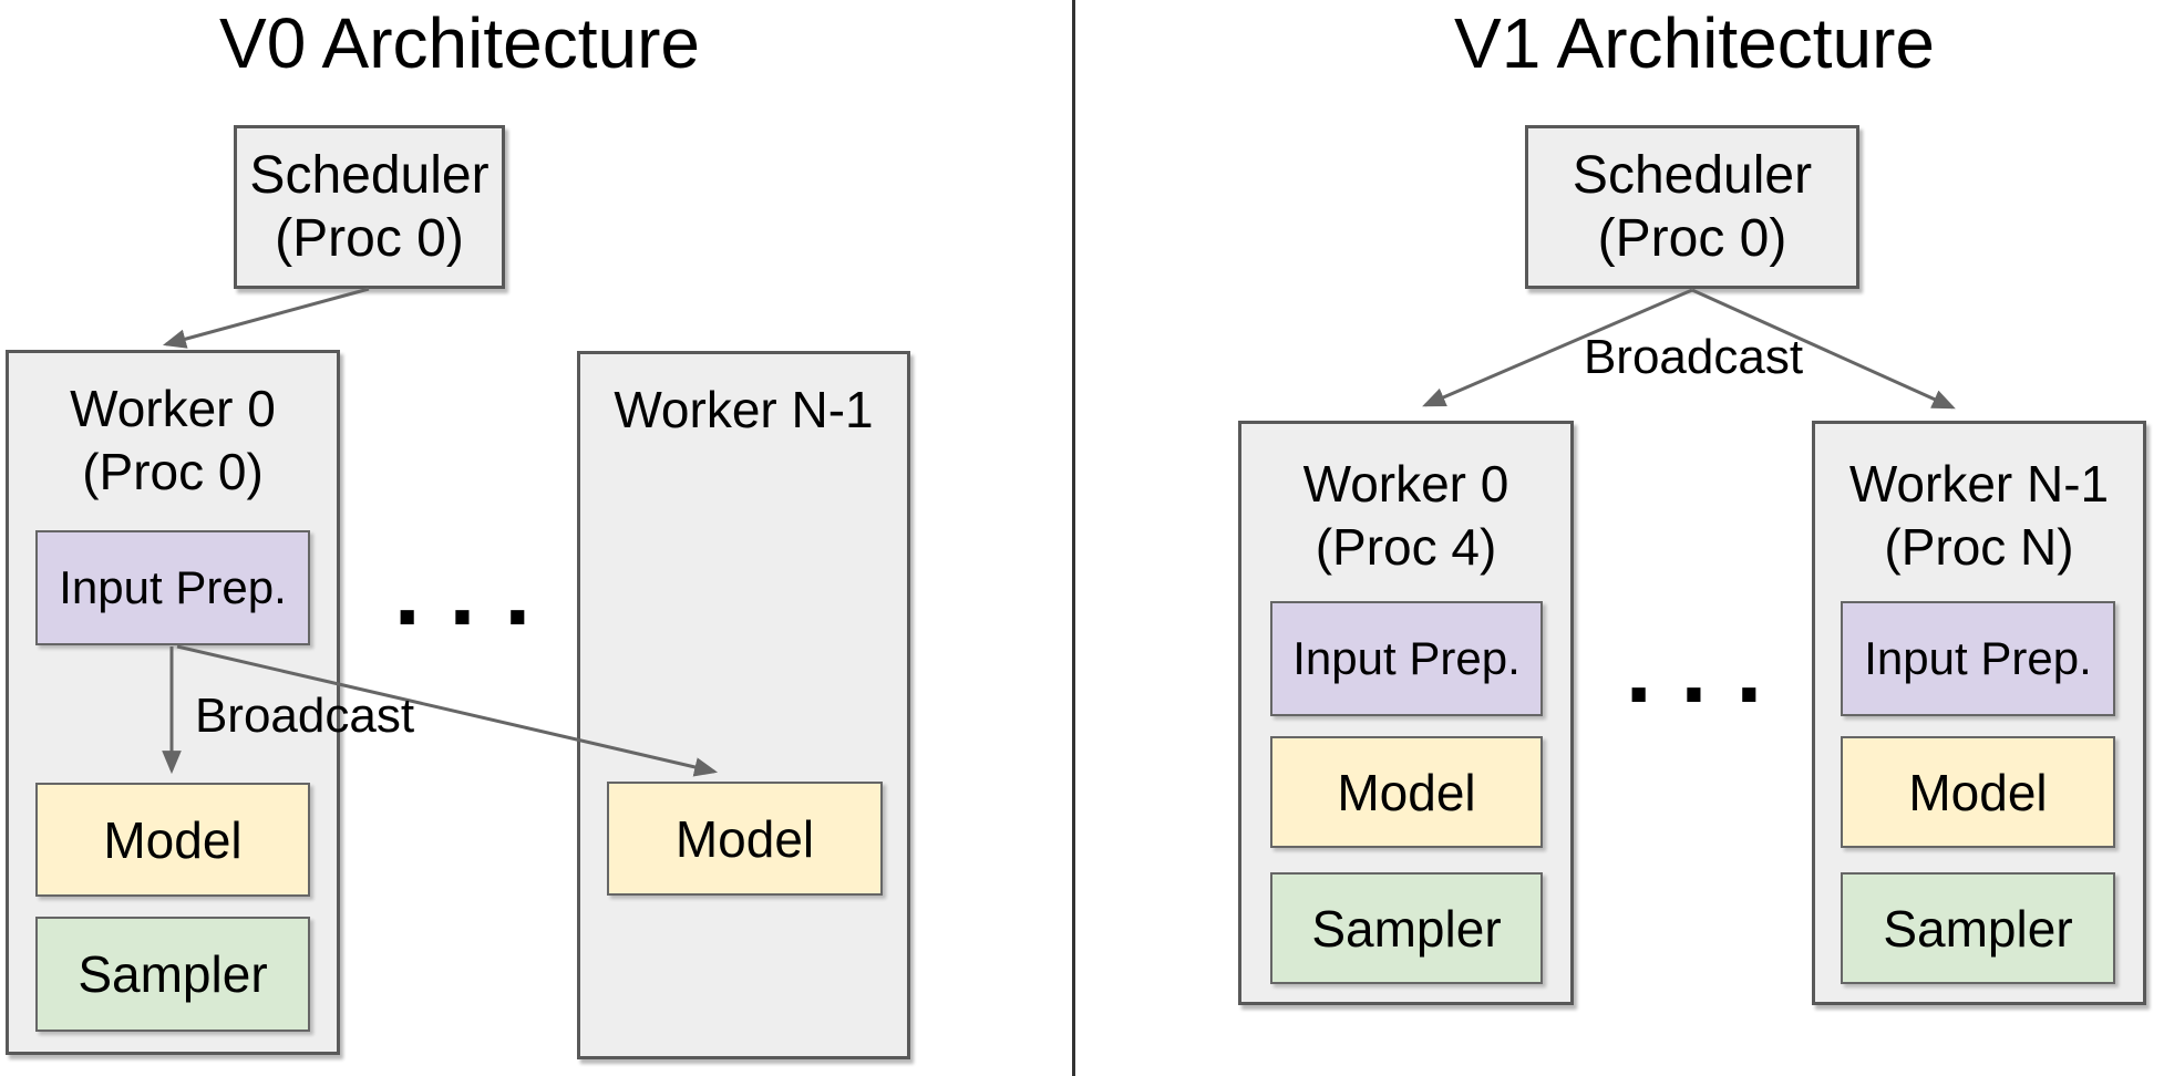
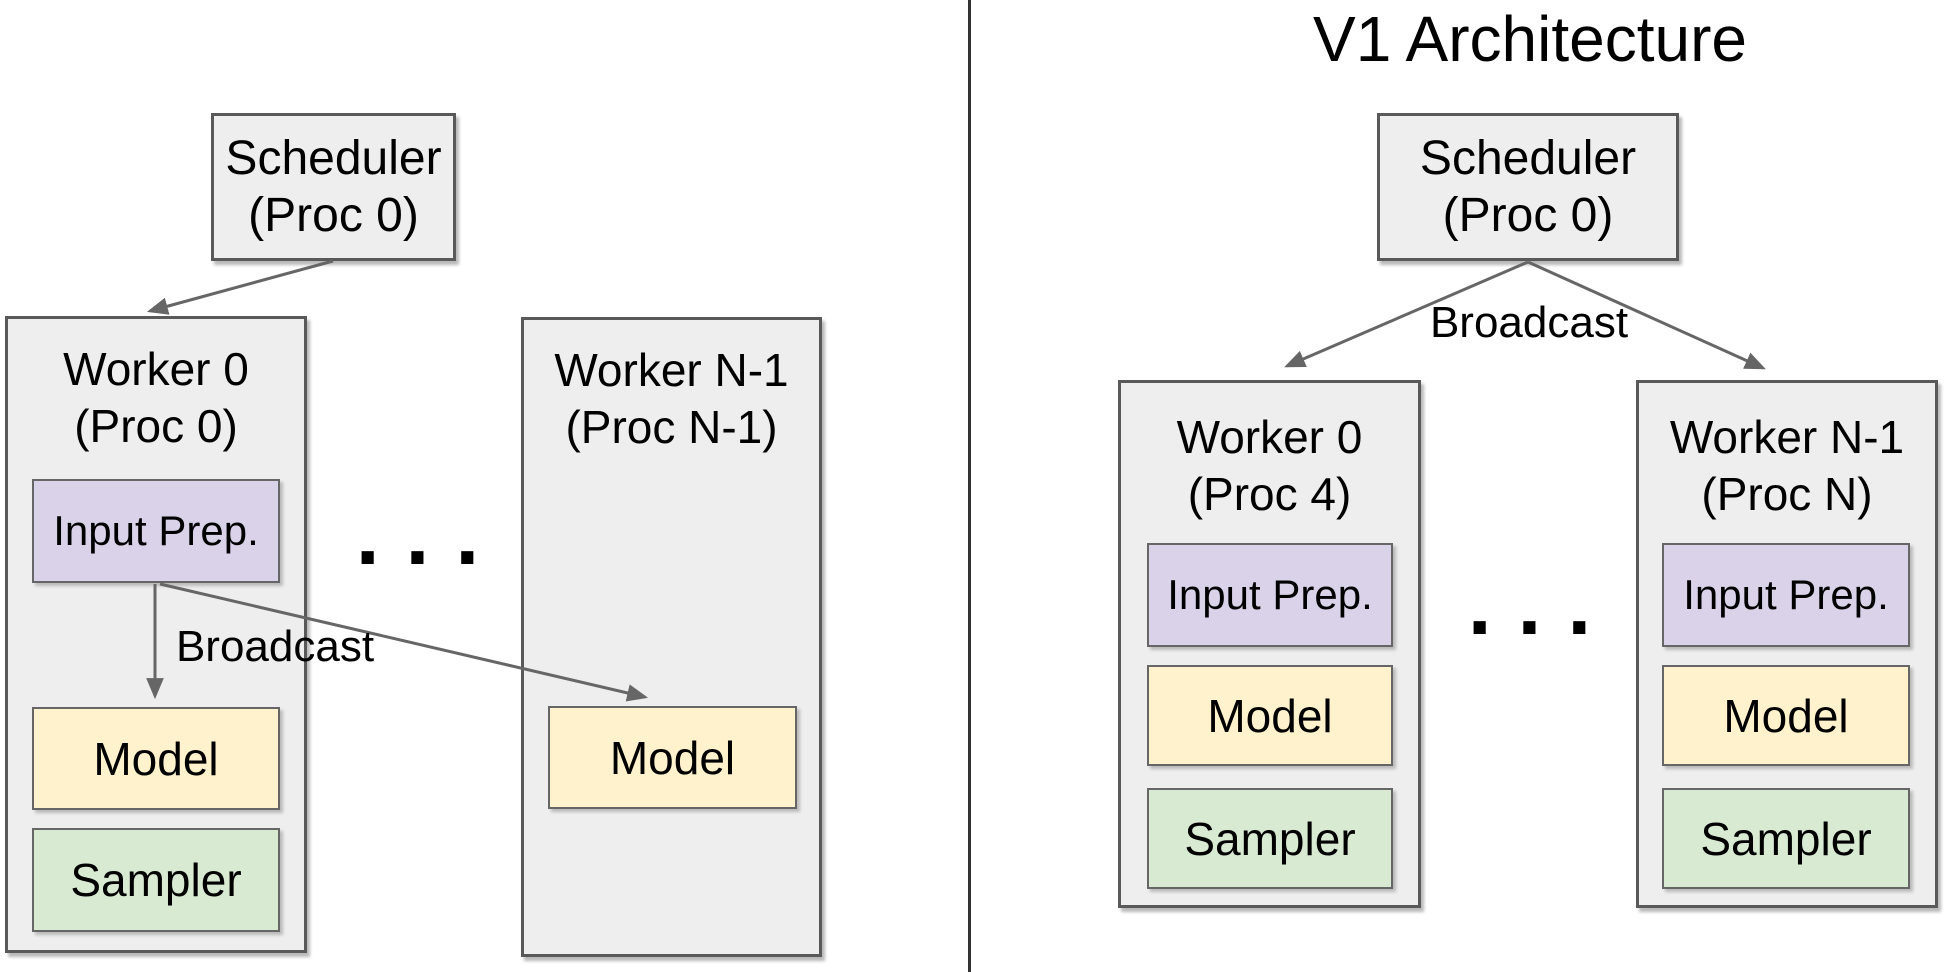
- V0 Architecture
  Scheduler
  (Proc 0)
  Worker 0
  (Proc 0)
  Input Prep.
  Model
  Sampler
  . . .
  Broadcast
  Worker N-1
+ (Proc N-1)
  Model
  V1 Architecture
  Scheduler
  (Proc 0)
  Broadcast
  Worker 0
  (Proc 4)
  Input Prep.
  Model
  Sampler
  . . .
  Worker N-1
  (Proc N)
  Input Prep.
  Model
  Sampler
